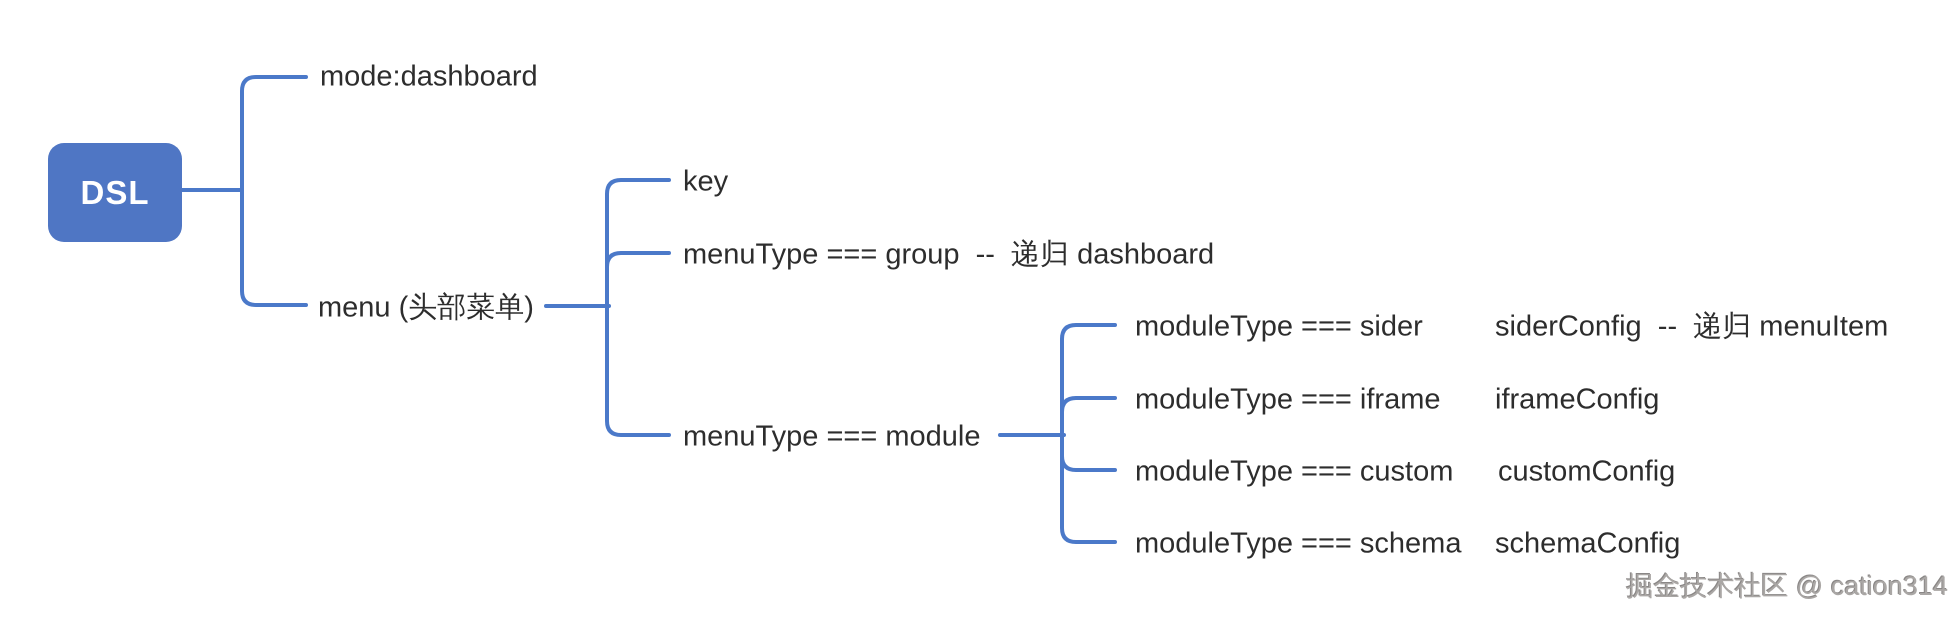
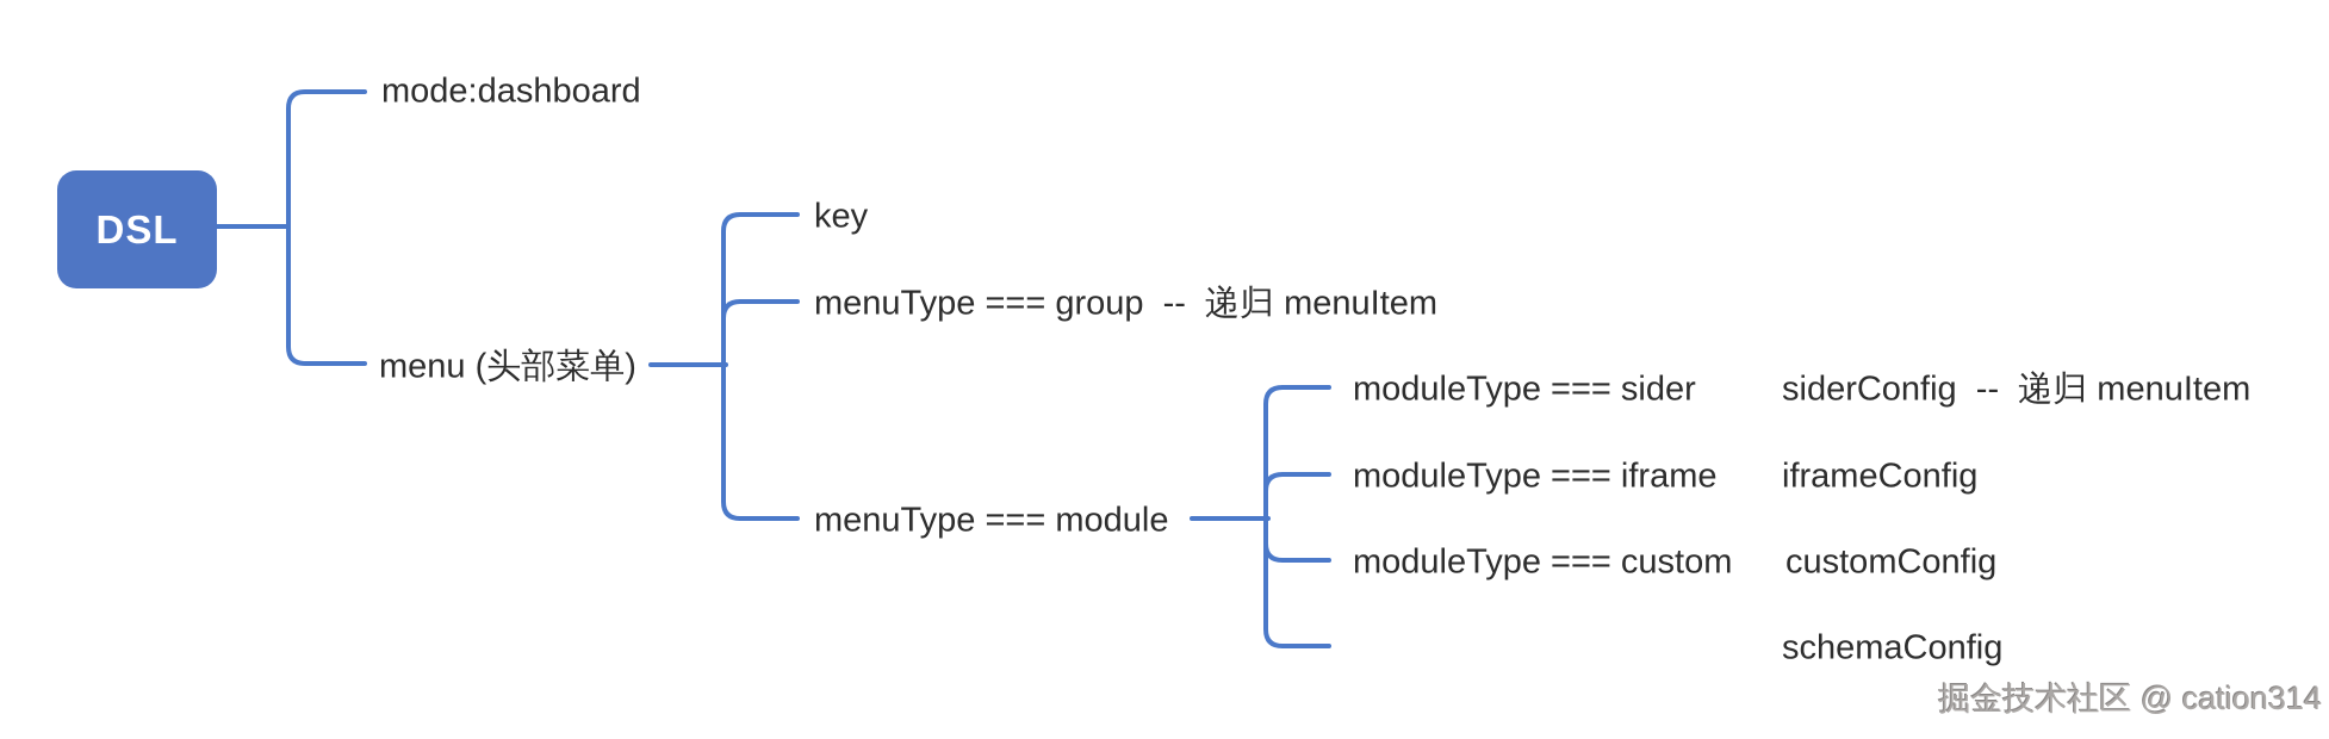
  DSL
  mode:dashboard
  menu (头部菜单)
  key
- menuType === group -- 递归 dashboard
+ menuType === group -- 递归 menuItem
  menuType === module
  moduleType === sider
  siderConfig -- 递归 menuItem
  moduleType === iframe
  iframeConfig
  moduleType === custom
  customConfig
- moduleType === schema
  schemaConfig
  掘金技术社区 @ cation314
